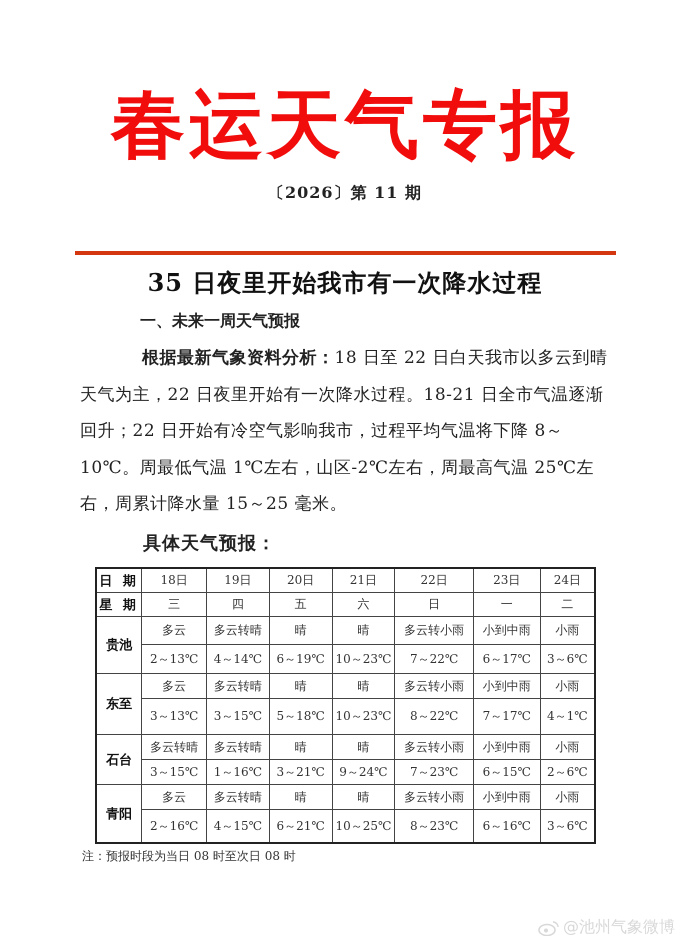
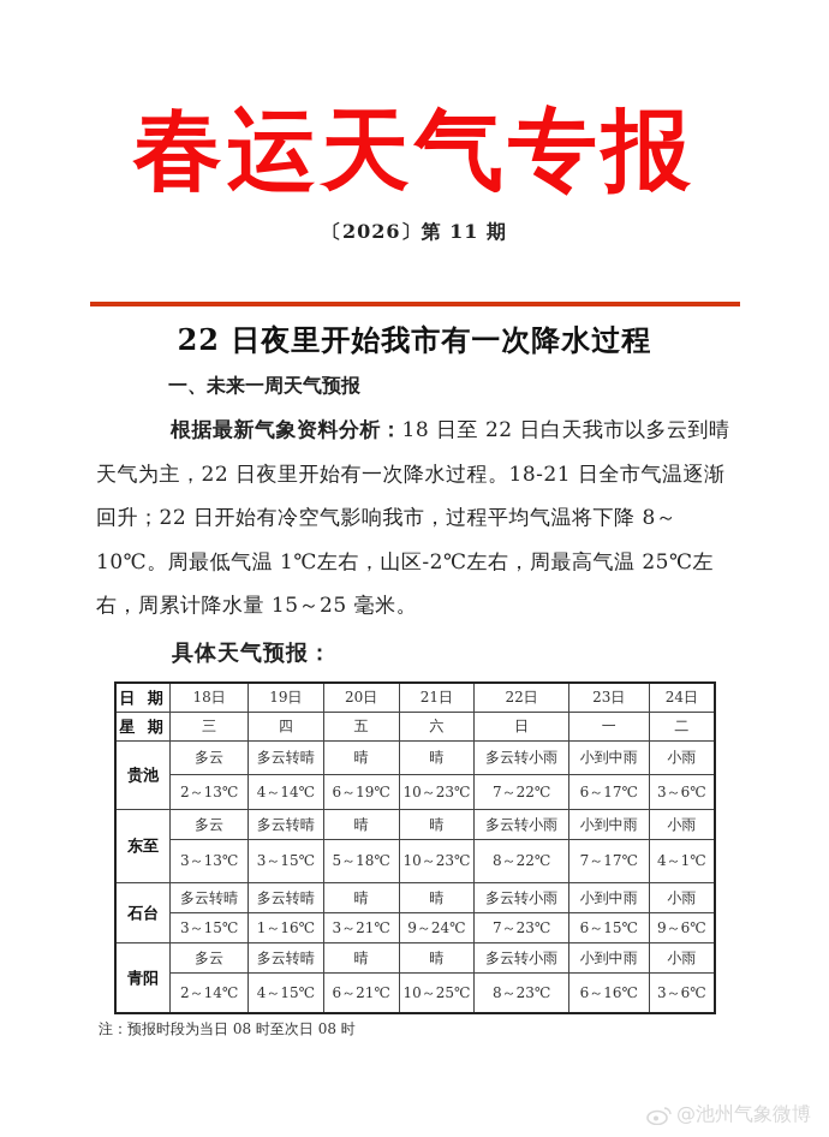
  春运天气专报
  〔2026〕第 11 期
- 35 日夜里开始我市有一次降水过程
+ 22 日夜里开始我市有一次降水过程
  一、未来一周天气预报
  根据最新气象资料分析：18 日至 22 日白天我市以多云到晴天气为主，22 日夜里开始有一次降水过程。18-21 日全市气温逐渐回升；22 日开始有冷空气影响我市，过程平均气温将下降 8～10℃。周最低气温 1℃左右，山区-2℃左右，周最高气温 25℃左右，周累计降水量 15～25 毫米。
  具体天气预报：
  日 期	18日	19日	20日	21日	22日	23日	24日
  星 期	三	四	五	六	日	一	二
  贵池	多云	多云转晴	晴	晴	多云转小雨	小到中雨	小雨
  2～13℃	4～14℃	6～19℃	10～23℃	7～22℃	6～17℃	3～6℃
  东至	多云	多云转晴	晴	晴	多云转小雨	小到中雨	小雨
  3～13℃	3～15℃	5～18℃	10～23℃	8～22℃	7～17℃	4～1℃
  石台	多云转晴	多云转晴	晴	晴	多云转小雨	小到中雨	小雨
- 3～15℃	1～16℃	3～21℃	9～24℃	7～23℃	6～15℃	2～6℃
+ 3～15℃	1～16℃	3～21℃	9～24℃	7～23℃	6～15℃	9～6℃
  青阳	多云	多云转晴	晴	晴	多云转小雨	小到中雨	小雨
- 2～16℃	4～15℃	6～21℃	10～25℃	8～23℃	6～16℃	3～6℃
+ 2～14℃	4～15℃	6～21℃	10～25℃	8～23℃	6～16℃	3～6℃
  注：预报时段为当日 08 时至次日 08 时
  @池州气象微博
